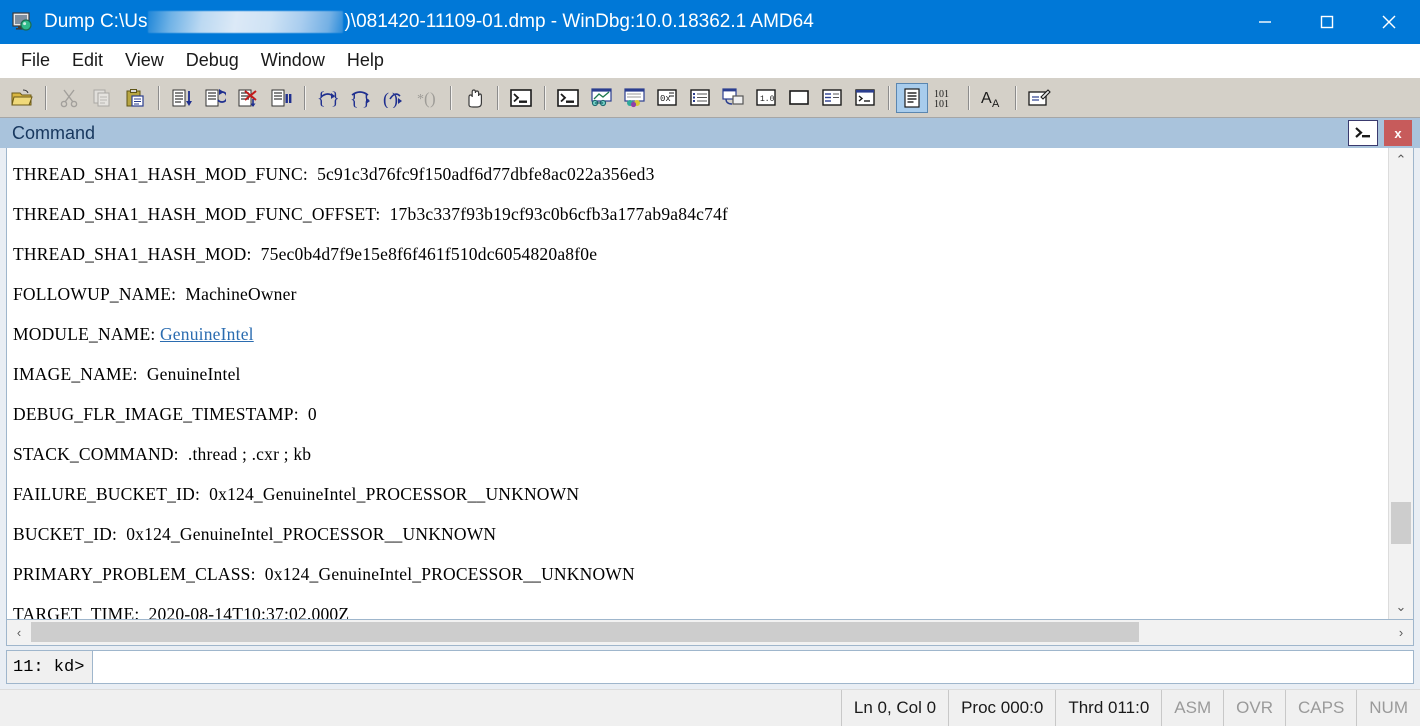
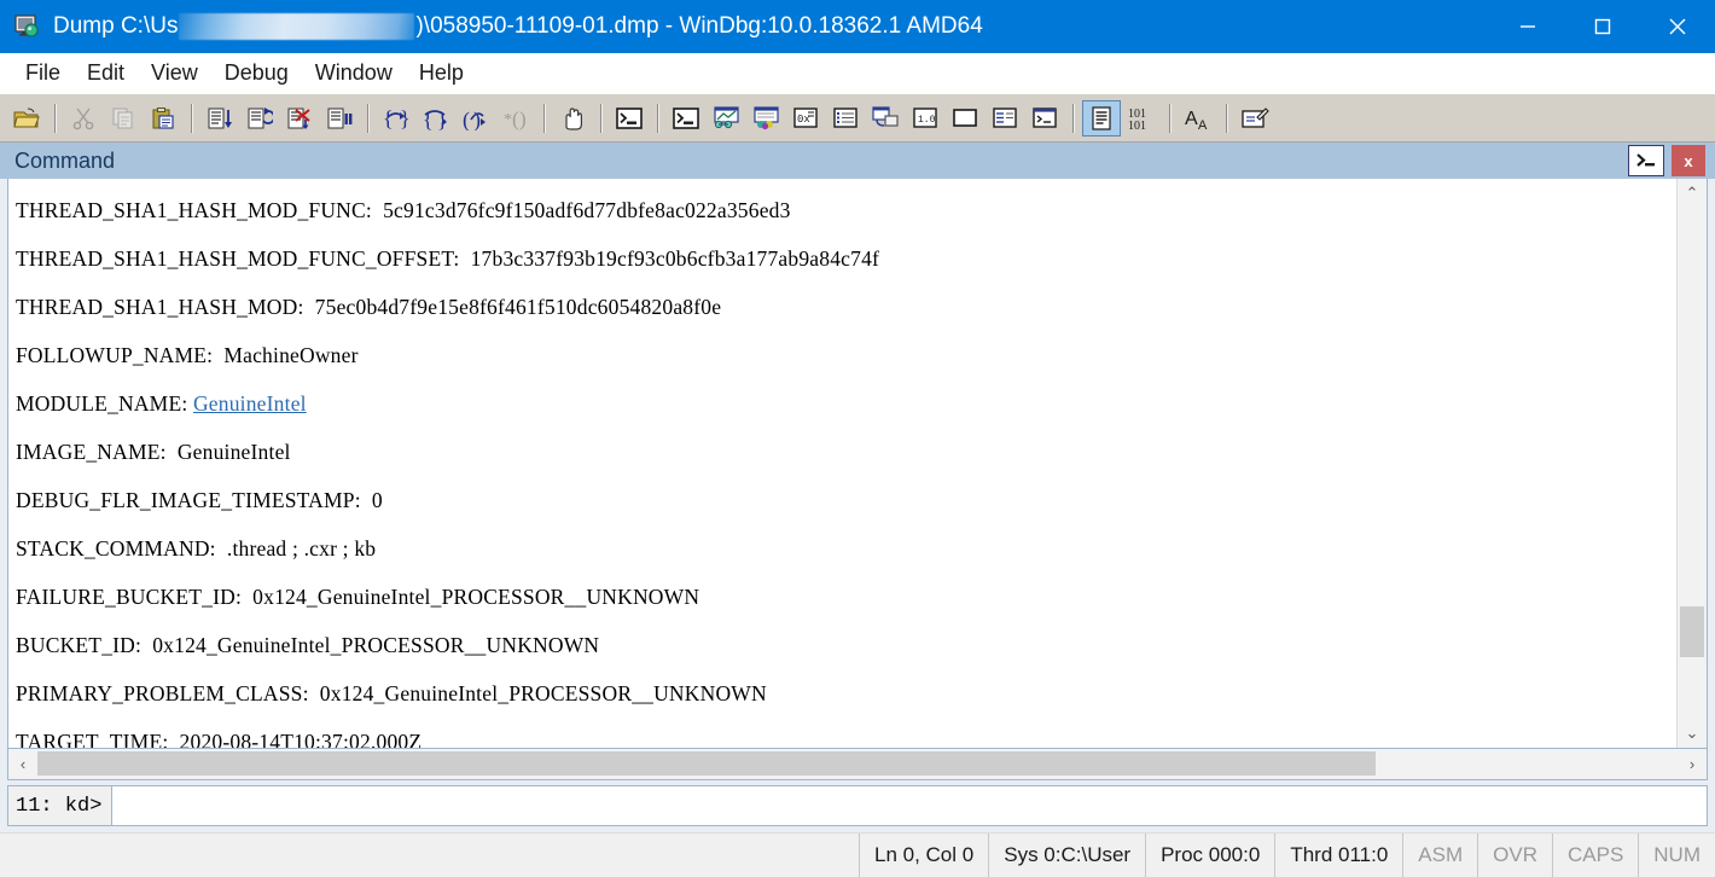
  Dump C:\Us
- )\081420-11109-01.dmp - WinDbg:10.0.18362.1 AMD64
+ )\058950-11109-01.dmp - WinDbg:10.0.18362.1 AMD64
  File
  Edit
  View
  Debug
  Window
  Help
  {
  }
  {
  (
  )
  *
  (
  )
  0x
  1.0
  101
  101
  A
  A
  Command
  x
  THREAD_SHA1_HASH_MOD_FUNC: 5c91c3d76fc9f150adf6d77dbfe8ac022a356ed3
  THREAD_SHA1_HASH_MOD_FUNC_OFFSET: 17b3c337f93b19cf93c0b6cfb3a177ab9a84c74f
  THREAD_SHA1_HASH_MOD: 75ec0b4d7f9e15e8f6f461f510dc6054820a8f0e
  FOLLOWUP_NAME: MachineOwner
  MODULE_NAME: GenuineIntel
  IMAGE_NAME: GenuineIntel
  DEBUG_FLR_IMAGE_TIMESTAMP: 0
  STACK_COMMAND: .thread ; .cxr ; kb
  FAILURE_BUCKET_ID: 0x124_GenuineIntel_PROCESSOR__UNKNOWN
  BUCKET_ID: 0x124_GenuineIntel_PROCESSOR__UNKNOWN
  PRIMARY_PROBLEM_CLASS: 0x124_GenuineIntel_PROCESSOR__UNKNOWN
  TARGET_TIME: 2020-08-14T10:37:02.000Z
  ⌃
  ⌄
  ‹
  ›
  11: kd>
  Ln 0, Col 0
+ Sys 0:C:\User
  Proc 000:0
  Thrd 011:0
  ASM
  OVR
  CAPS
  NUM
